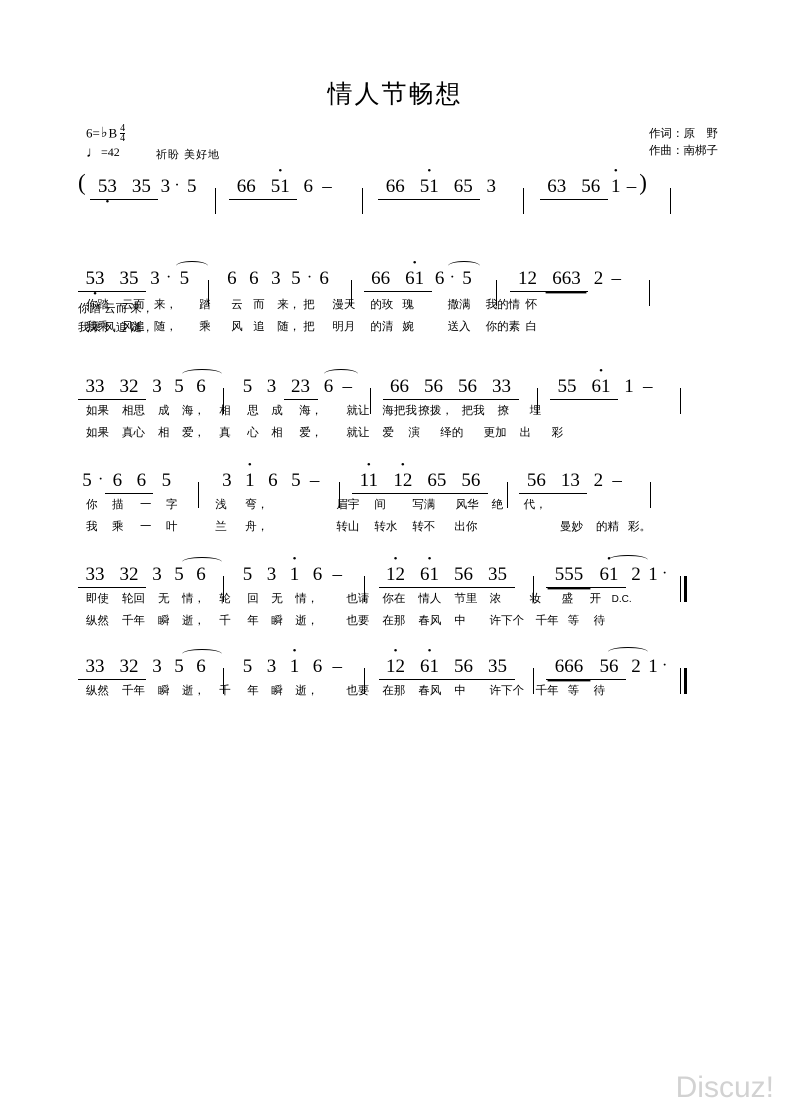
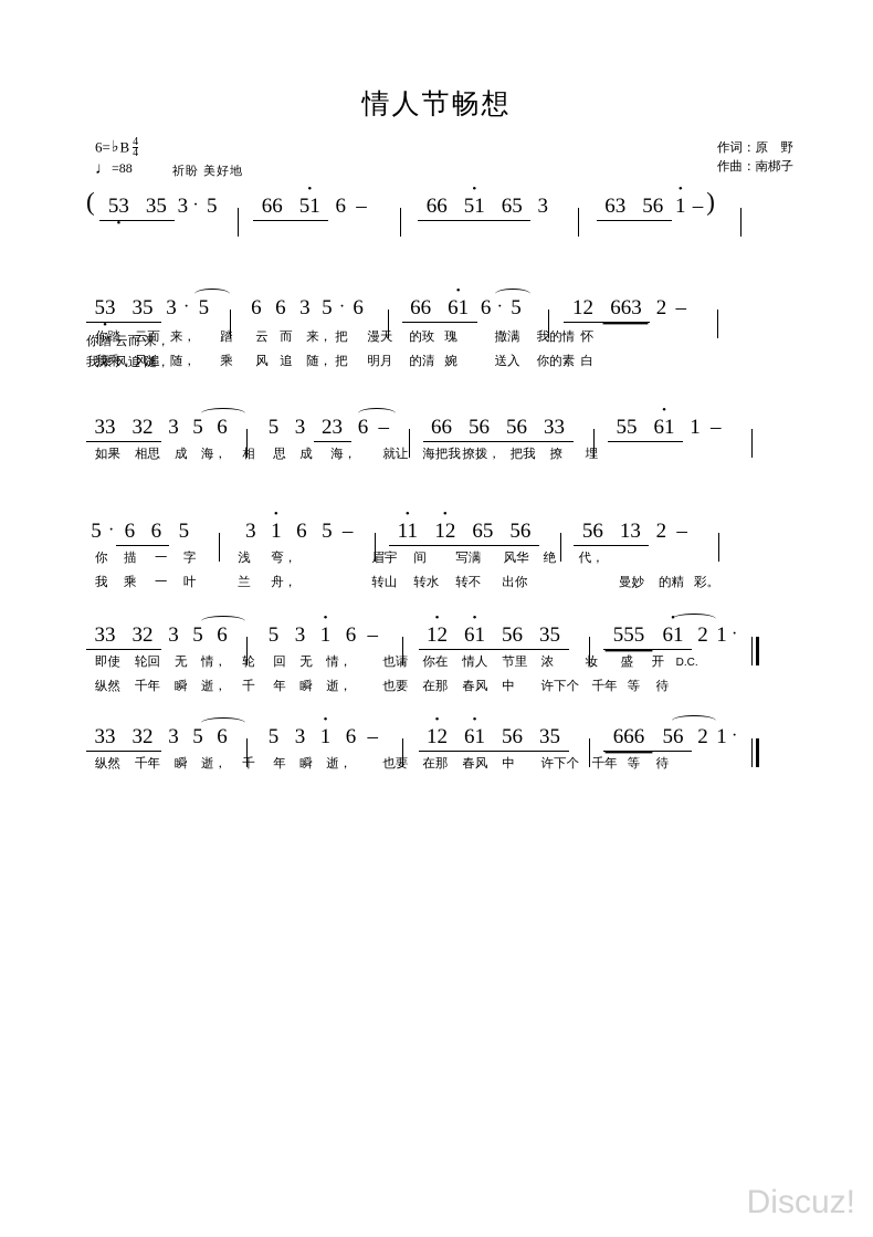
  情人节畅想
  作词：原 野
  作曲：南梆子
  6=♭B
  4
  4
- ♩=42
+ ♩=88
  祈盼 美好地
  ( 53 35 3 · 5 66 51 6 – 66 51 65 3 63 56 1 – )
  53 35 3 · 5 6 6 3 5 · 6 66 61 6 · 5 12 663 2 –
  你踏 云而 来， 踏 云 而 来， 把 漫天 的玫 瑰 撒满 我的情 怀
  我乘 风追 随， 乘 风 追 随， 把 明月 的清 婉 送入 你的素 白
  33 32 3 5 6 5 3 23 6 – 66 56 56 33 55 61 1 –
  如果 相思 成 海， 相 思 成 海， 就让 海把我 撩拨， 把我 撩 埋
- 如果 真心 相 爱， 真 心 相 爱， 就让 爱 演 绎的 更加 出 彩
  5 · 6 6 5 3 1 6 5 – 11 12 65 56 56 13 2 –
  你 描 一 字 浅 弯， 眉宇 间 写满 风华 绝 代，
  我 乘 一 叶 兰 舟， 转山 转水 转不 出你
  曼妙 的精 彩。
  33 32 3 5 6 5 3 1 6 – 12 61 56 35 555 61 2 1 ·
  即使 轮回 无 情， 轮 回 无 情， 也请 你在 情人 节里 浓 妆 盛 开 D.C.
  纵然 千年 瞬 逝， 千 年 瞬 逝， 也要 在那 春风 中 许下个 千年 等 待
  33 32 3 5 6 5 3 1 6 – 12 61 56 35 666 56 2 1 ·
  纵然 千年 瞬 逝， 千 年 瞬 逝， 也要 在那 春风 中 许下个 千年 等 待
  Discuz!
